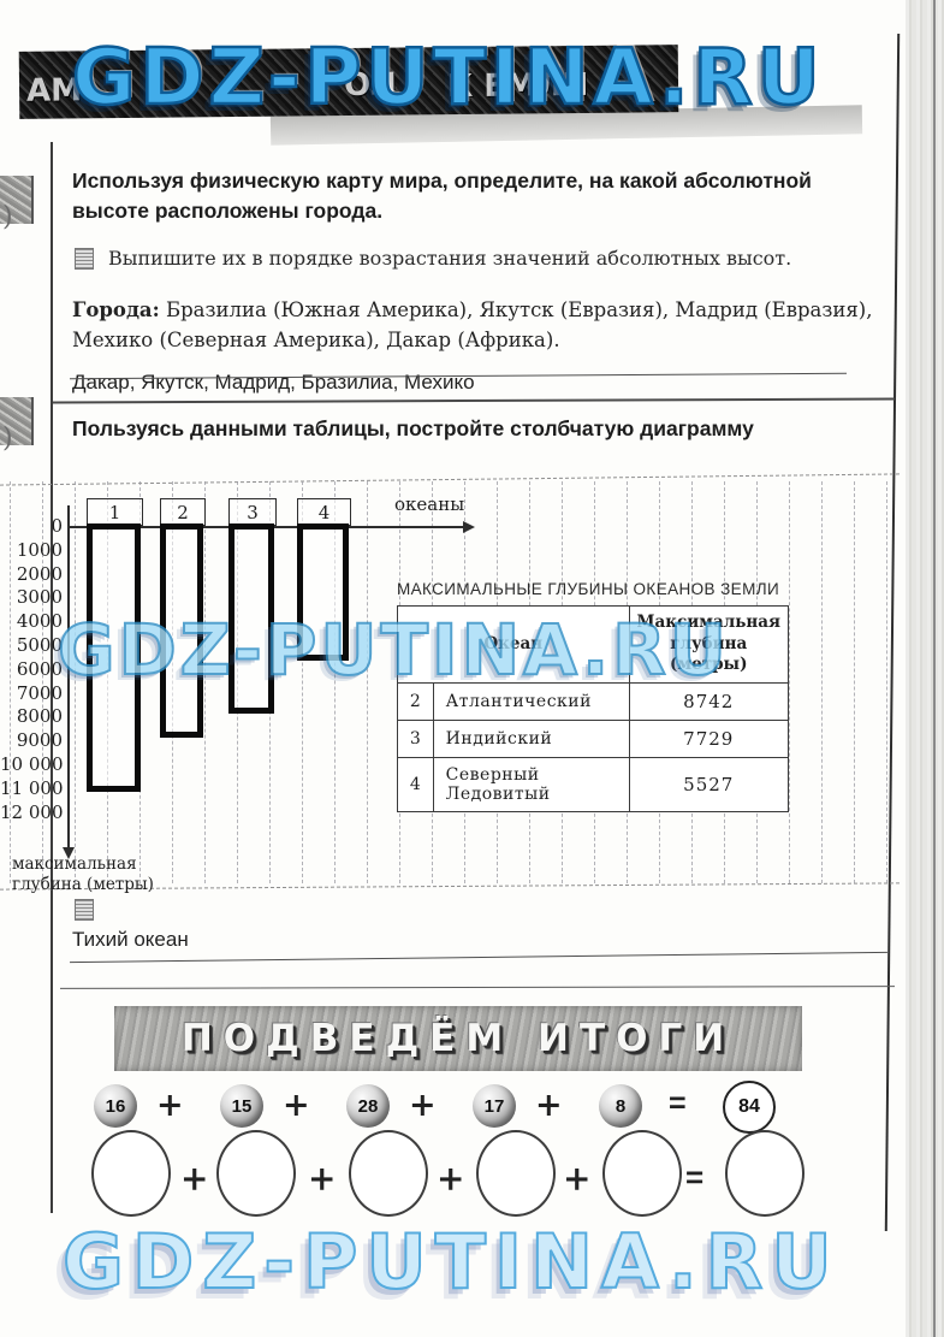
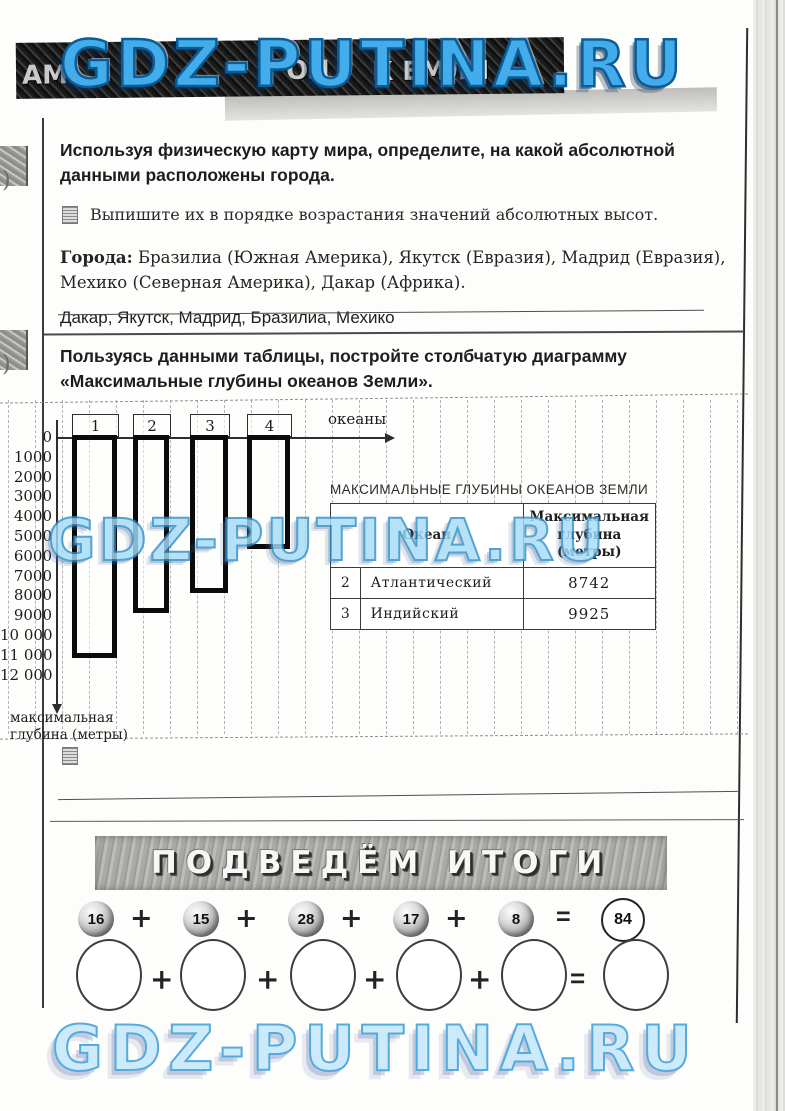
  АМ
  ОЛ
  К ЕМЛИ
  GDZ-PUTINA.RU
  )
  )
- Используя физическую карту мира, определите, на какой абсолютной высоте расположены города.
+ Используя физическую карту мира, определите, на какой абсолютной данными расположены города.
  Выпишите их в порядке возрастания значений абсолютных высот.
  Города: Бразилиа (Южная Америка), Якутск (Евразия), Мадрид (Евразия), Мехико (Северная Америка), Дакар (Африка).
  Дакар, Якутск, Мадрид, Бразилиа, Мехико
  Пользуясь данными таблицы, постройте столбчатую диаграмму
+ «Максимальные глубины океанов Земли».
  океаны
  максимальная
  глубина (метры)
  МАКСИМАЛЬНЫЕ ГЛУБИНЫ ОКЕАНОВ ЗЕМЛИ
  Океан	Максимальная глубина (метры)
  2	Атлантический	8742
- 3	Индийский	7729
+ 3	Индийский	9925
- 4	Северный Ледовитый	5527
  0
  1000
  2000
  3000
  4000
  5000
  6000
  7000
  8000
  9000
  10 000
  11 000
  12 000
  1
  2
  3
  4
  GDZ-PUTINA.RU
- Тихий океан
  ПОДВЕДЁМ ИТОГИ
  16
  +
  15
  +
  28
  +
  17
  +
  8
  =
  84
  +
  +
  +
  +
  =
  GDZ-PUTINA.RU
